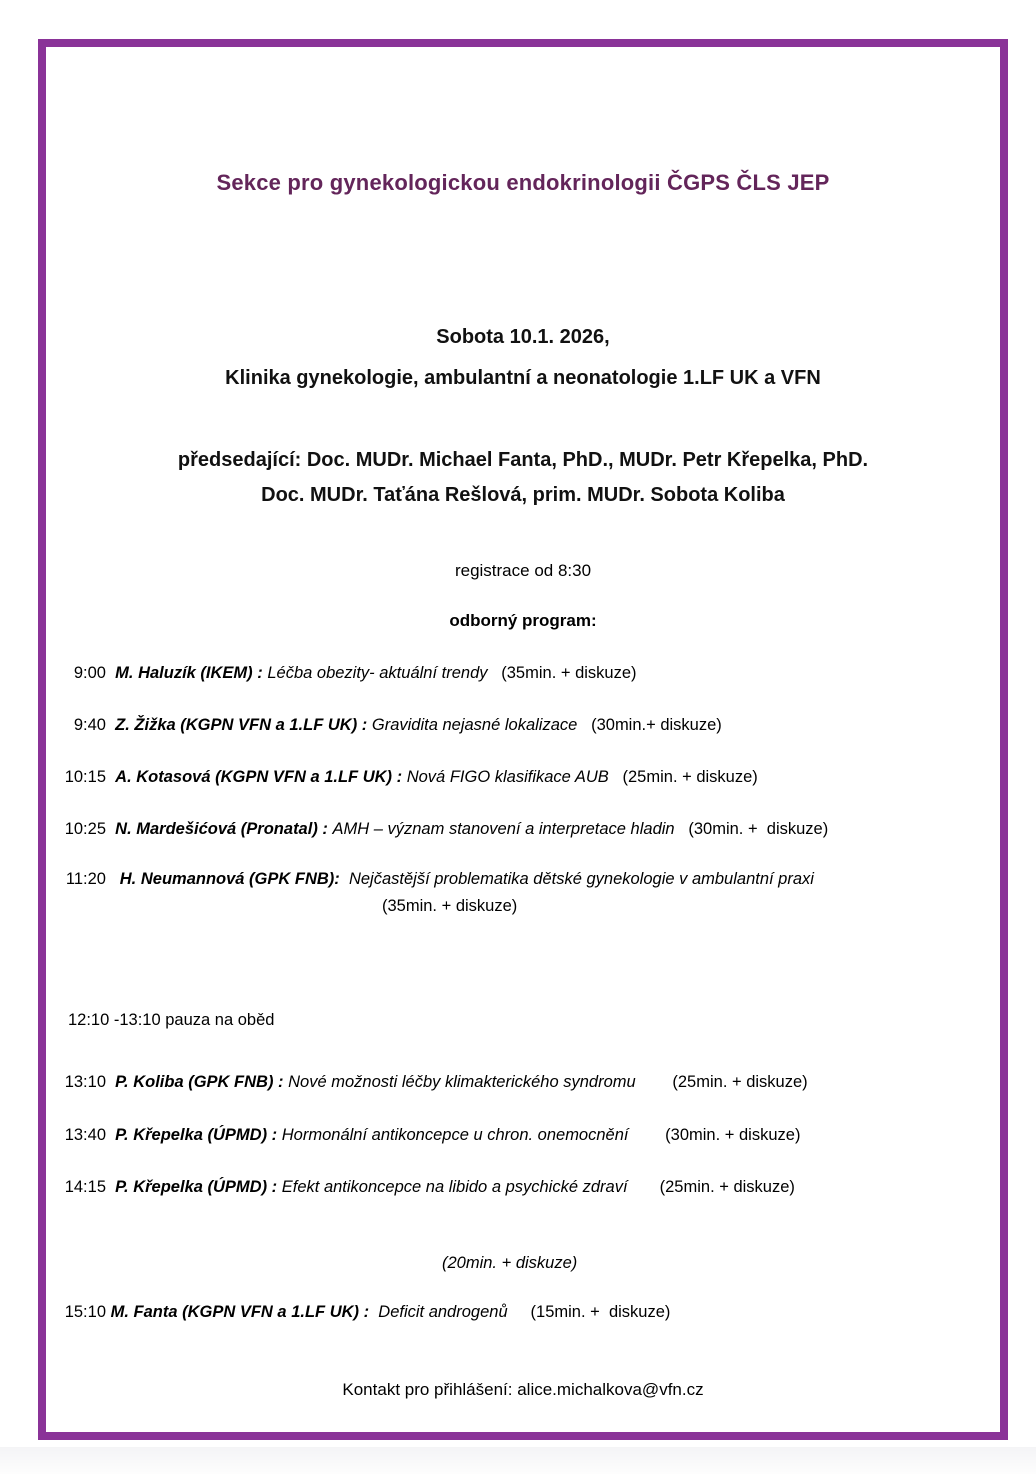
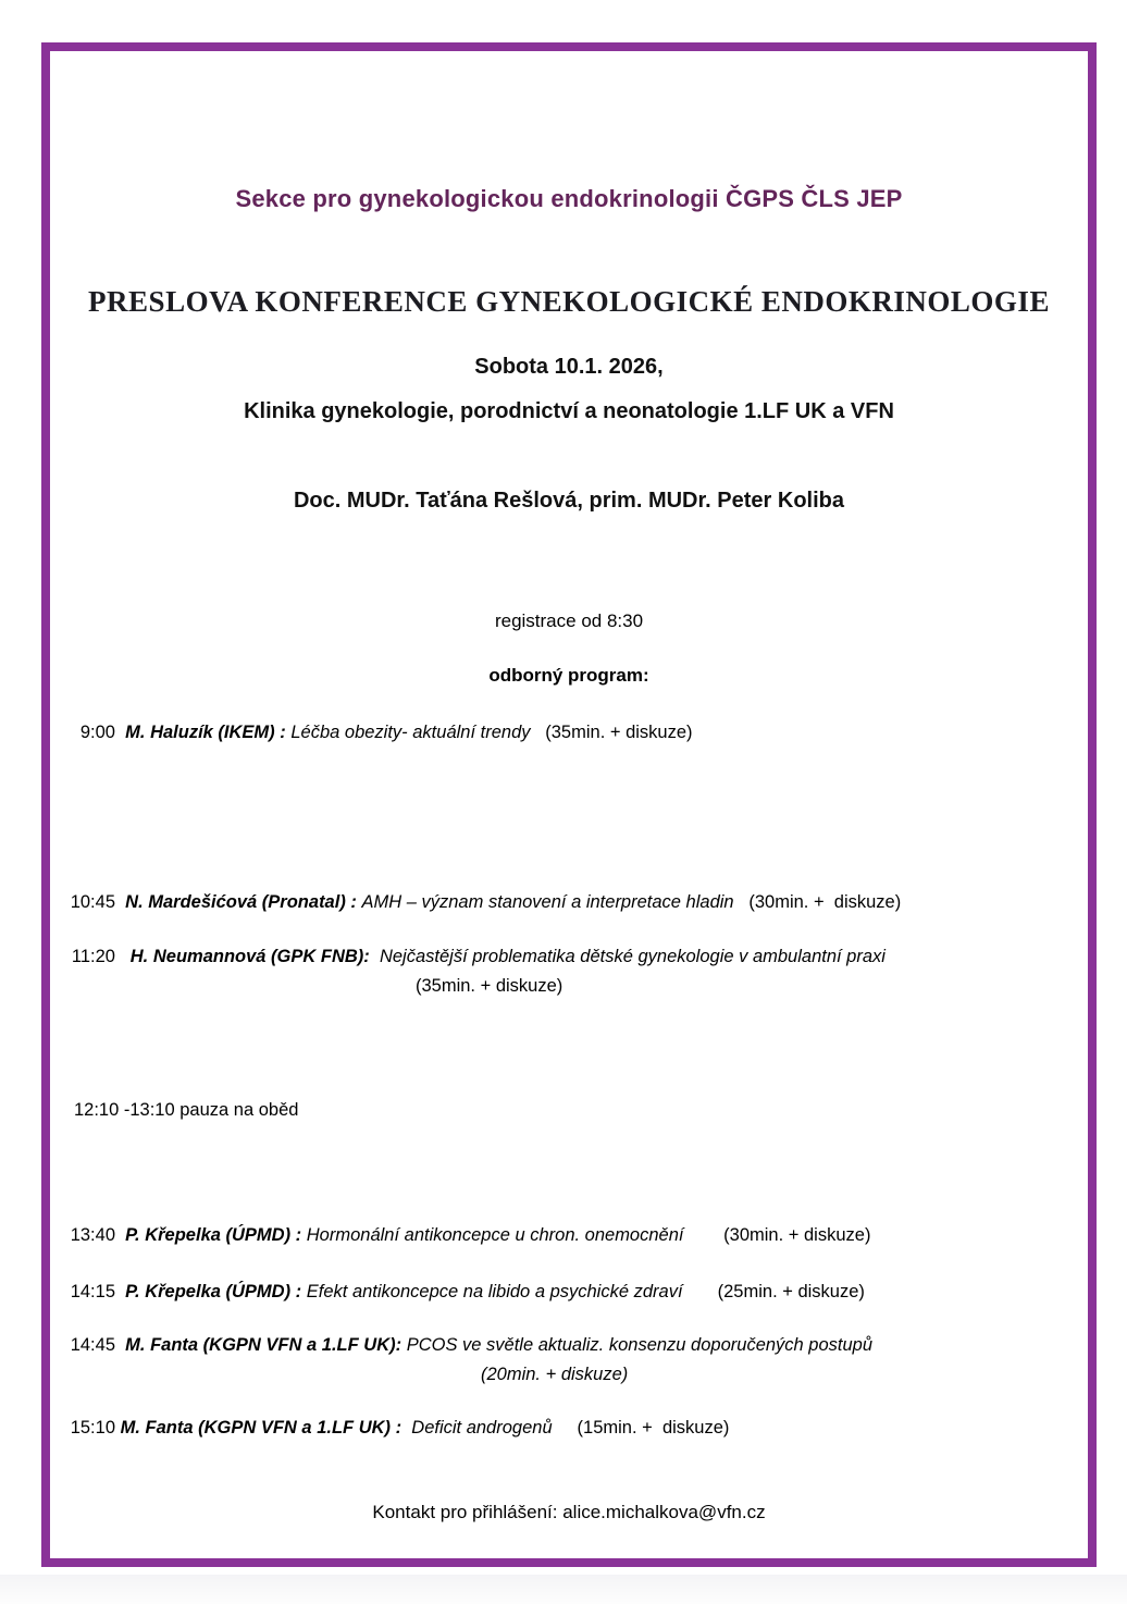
  Sekce pro gynekologickou endokrinologii ČGPS ČLS JEP
+ PRESLOVA KONFERENCE GYNEKOLOGICKÉ ENDOKRINOLOGIE
  Sobota 10.1. 2026,
- Klinika gynekologie, ambulantní a neonatologie 1.LF UK a VFN
+ Klinika gynekologie, porodnictví a neonatologie 1.LF UK a VFN
- předsedající: Doc. MUDr. Michael Fanta, PhD., MUDr. Petr Křepelka, PhD.
- Doc. MUDr. Taťána Rešlová, prim. MUDr. Sobota Koliba
+ Doc. MUDr. Taťána Rešlová, prim. MUDr. Peter Koliba
  registrace od 8:30
  odborný program:
  12:10 -13:10 pauza na oběd
  Kontakt pro přihlášení: alice.michalkova@vfn.cz
  9:00 M. Haluzík (IKEM) : Léčba obezity- aktuální trendy (35min. + diskuze)
- 9:40 Z. Žižka (KGPN VFN a 1.LF UK) : Gravidita nejasné lokalizace (30min.+ diskuze)
- 10:15 A. Kotasová (KGPN VFN a 1.LF UK) : Nová FIGO klasifikace AUB (25min. + diskuze)
- 10:25 N. Mardešićová (Pronatal) : AMH – význam stanovení a interpretace hladin (30min. + diskuze)
+ 10:45 N. Mardešićová (Pronatal) : AMH – význam stanovení a interpretace hladin (30min. + diskuze)
  11:20 H. Neumannová (GPK FNB): Nejčastější problematika dětské gynekologie v ambulantní praxi
  (35min. + diskuze)
- 13:10 P. Koliba (GPK FNB) : Nové možnosti léčby klimakterického syndromu (25min. + diskuze)
  13:40 P. Křepelka (ÚPMD) : Hormonální antikoncepce u chron. onemocnění (30min. + diskuze)
  14:15 P. Křepelka (ÚPMD) : Efekt antikoncepce na libido a psychické zdraví (25min. + diskuze)
+ 14:45 M. Fanta (KGPN VFN a 1.LF UK): PCOS ve světle aktualiz. konsenzu doporučených postupů
  (20min. + diskuze)
  15:10 M. Fanta (KGPN VFN a 1.LF UK) : Deficit androgenů (15min. + diskuze)
